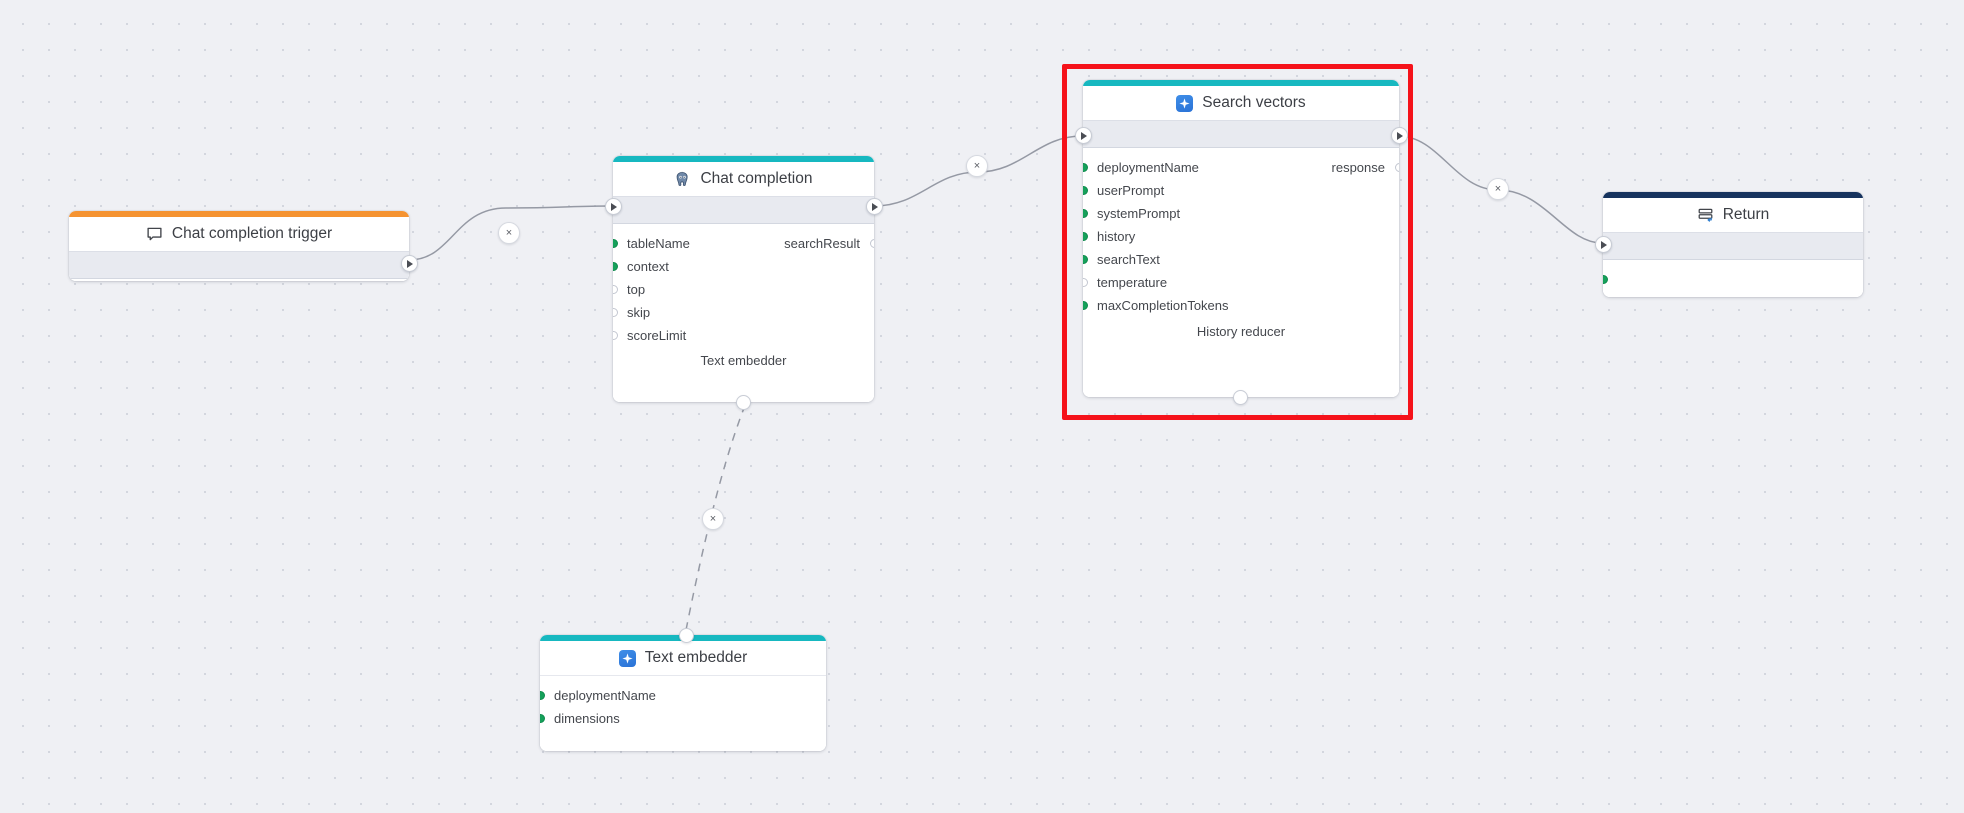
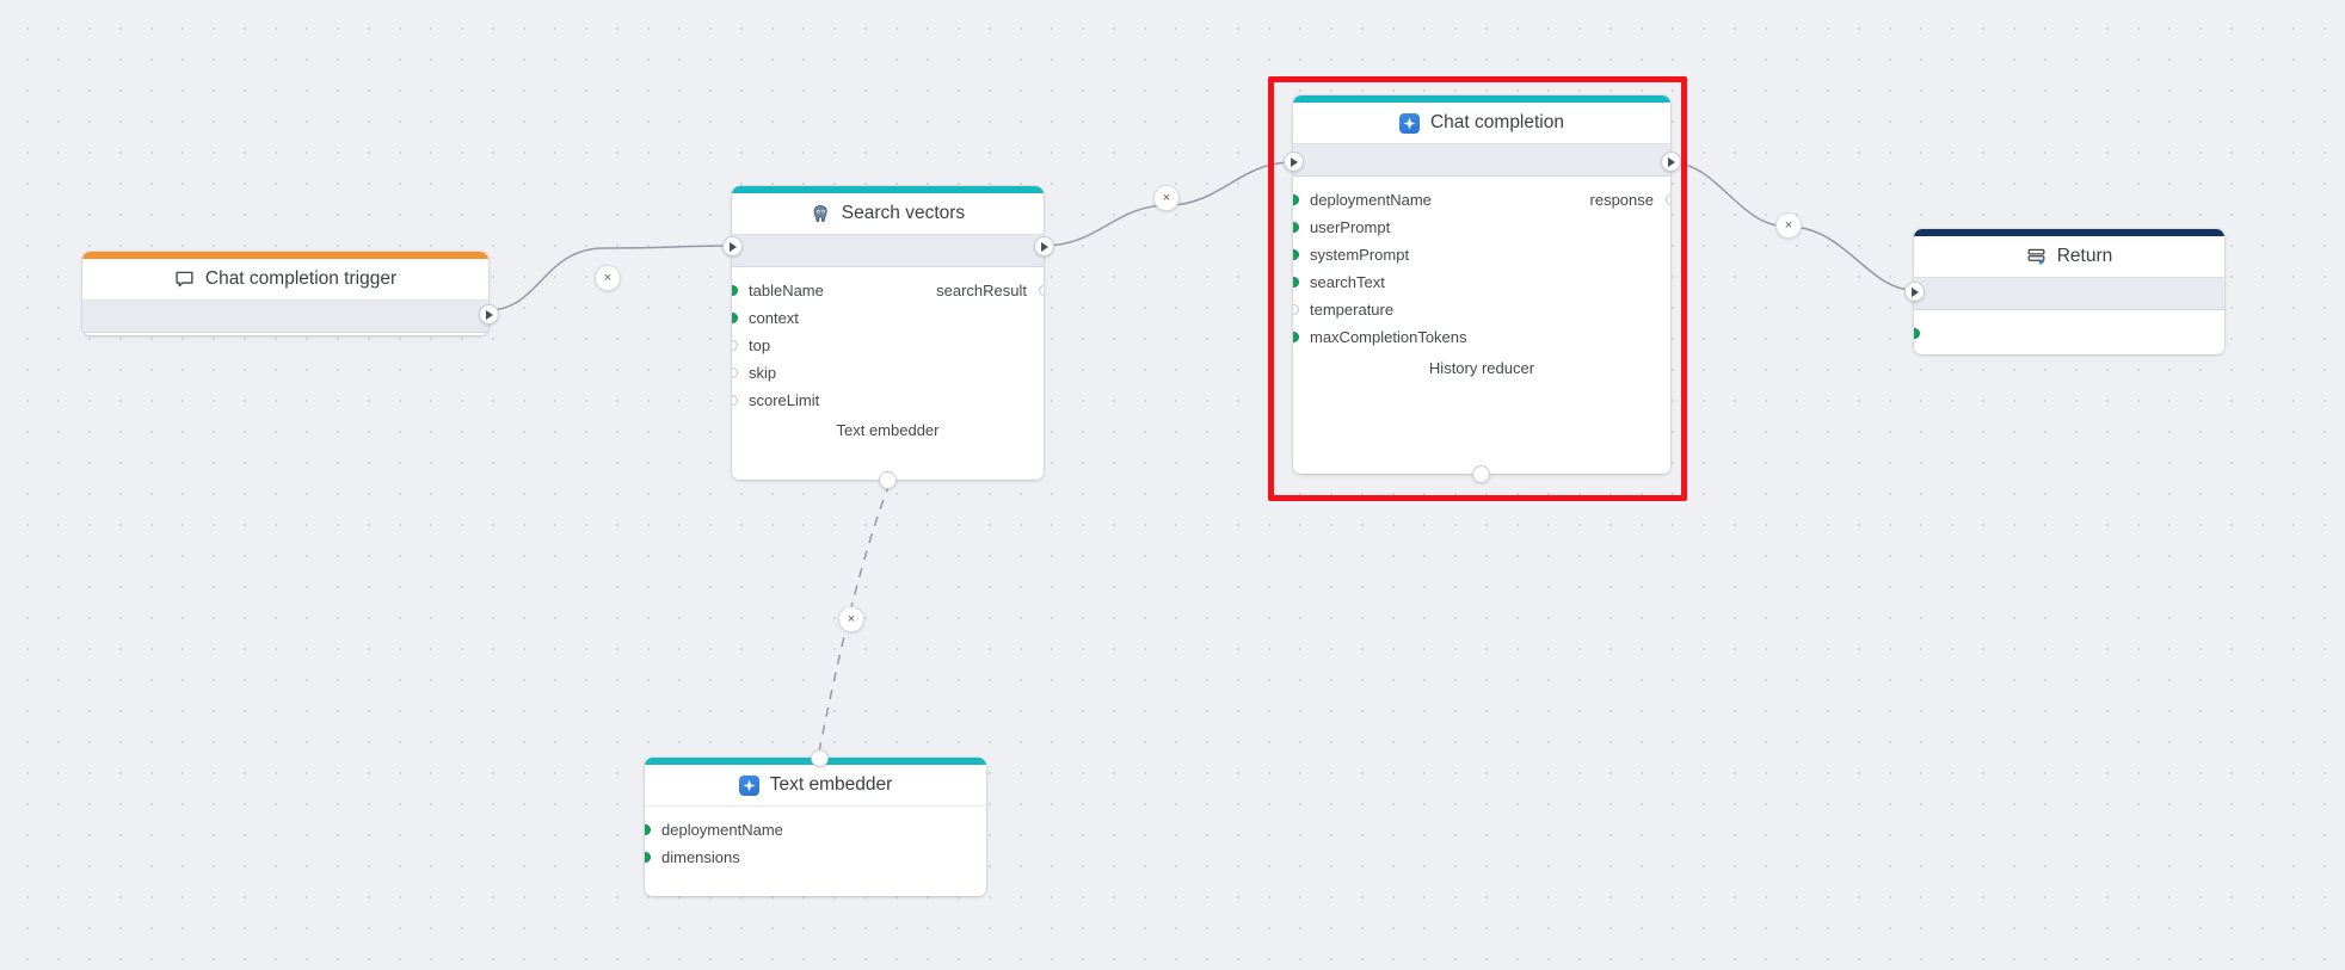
  ×
  ×
  ×
  ×
  Chat completion trigger
- Chat completion
+ Search vectors
  tableName
  searchResult
  context
  top
  skip
  scoreLimit
  Text embedder
- Search vectors
+ Chat completion
  deploymentName
  response
  userPrompt
  systemPrompt
- history
  searchText
  temperature
  maxCompletionTokens
  History reducer
  Return
  Text embedder
  deploymentName
  dimensions
